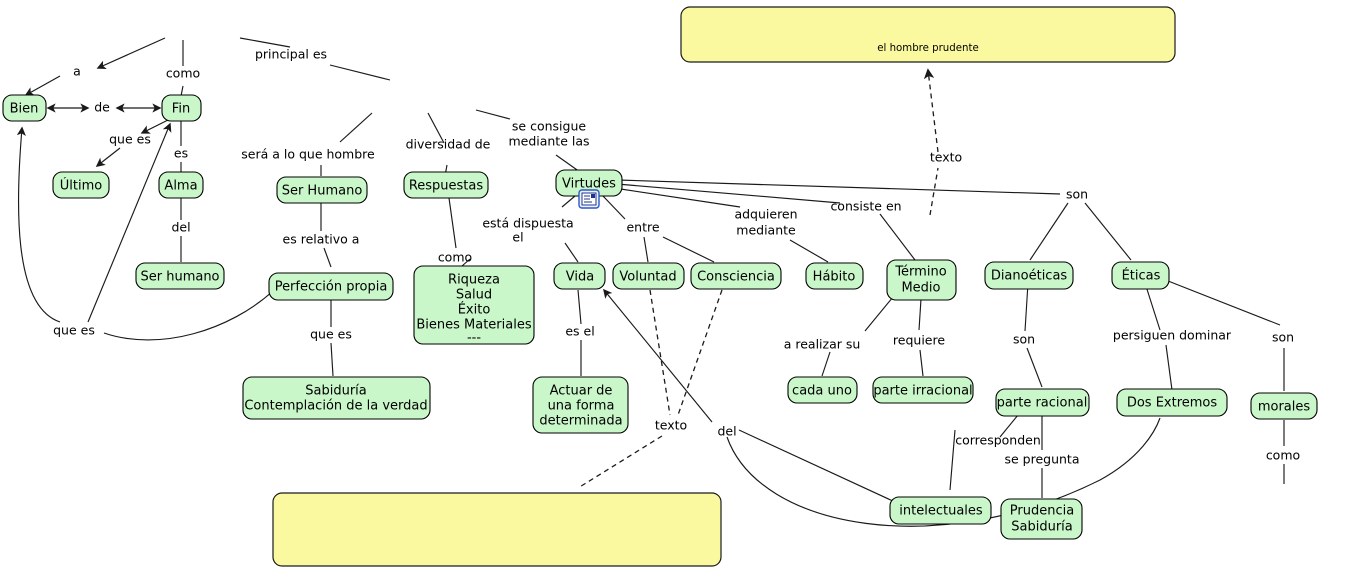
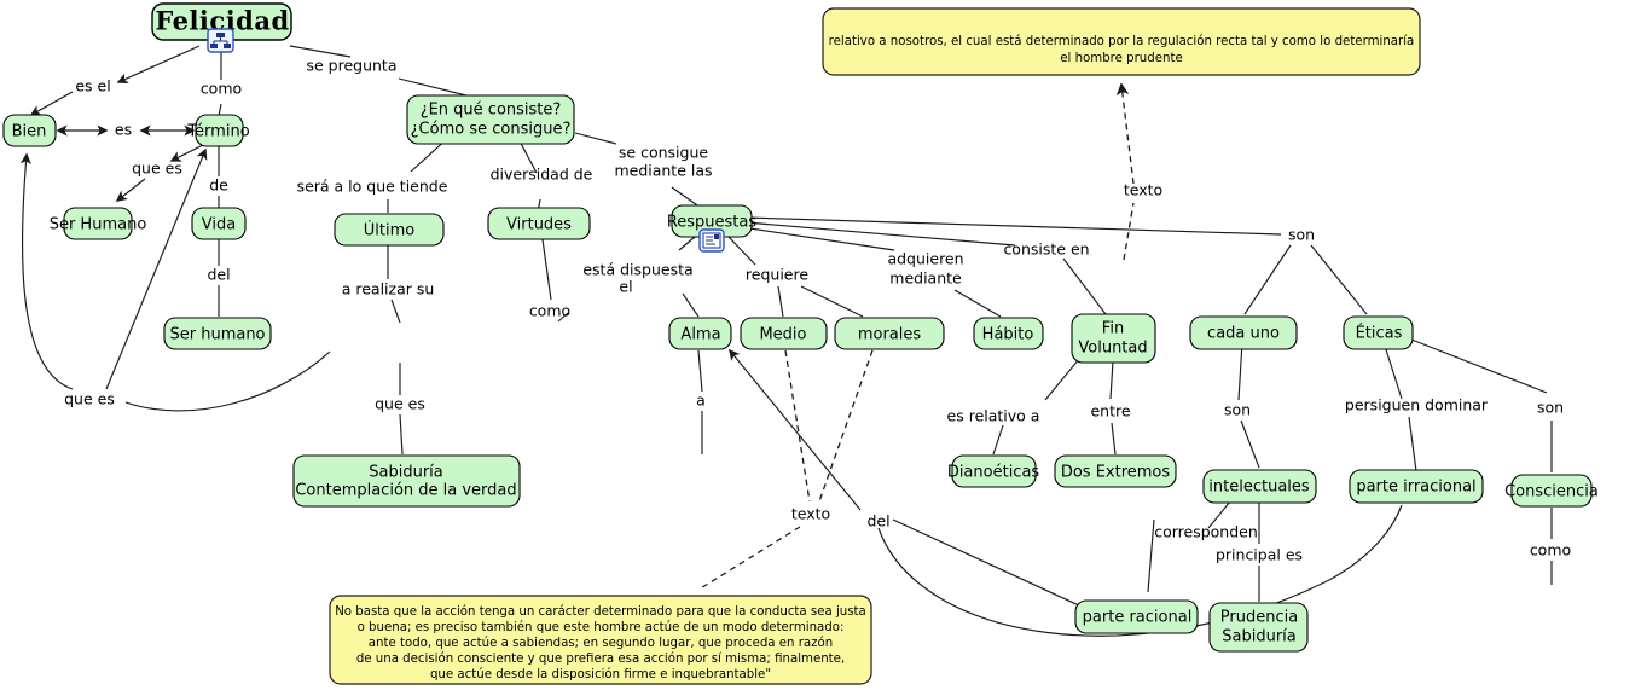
- a
+ es el
  como
- principal es
+ se pregunta
- de
+ es
  que es
- es
+ de
  del
  que es
- será a lo que hombre
+ será a lo que tiende
  diversidad de
  se consigue
  mediante las
- es relativo a
+ a realizar su
  como
  que es
  está dispuesta
  el
- entre
+ requiere
  adquieren
  mediante
  consiste en
  son
  texto
- es el
+ a
  texto
  del
- a realizar su
+ es relativo a
- requiere
+ entre
  son
  persiguen dominar
  son
  corresponden
- se pregunta
+ principal es
  como
+ relativo a nosotros, el cual está determinado por la regulación recta tal y como lo determinaría
  el hombre prudente
+ No basta que la acción tenga un carácter determinado para que la conducta sea justa
+ o buena; es preciso también que este hombre actúe de un modo determinado:
+ ante todo, que actúe a sabiendas; en segundo lugar, que proceda en razón
+ de una decisión consciente y que prefiera esa acción por sí misma; finalmente,
+ que actúe desde la disposición firme e inquebrantable"
+ Felicidad
  Bien
- Fin
+ Término
- Último
+ Ser Humano
- Alma
+ Vida
  Ser humano
+ ¿En qué consiste?
+ ¿Cómo se consigue?
- Ser Humano
+ Último
- Respuestas
+ Virtudes
- Perfección propia
- Riqueza
- Salud
- Éxito
- Bienes Materiales
- ---
  Sabiduría
  Contemplación de la verdad
- Virtudes
+ Respuestas
- Vida
+ Alma
- Voluntad
+ Medio
- Consciencia
+ morales
  Hábito
- Término
+ Fin
- Medio
+ Voluntad
- Dianoéticas
+ cada uno
  Éticas
- Actuar de
- una forma
- determinada
- cada uno
+ Dianoéticas
- parte irracional
+ Dos Extremos
- parte racional
+ intelectuales
- Dos Extremos
+ parte irracional
- morales
+ Consciencia
- intelectuales
+ parte racional
  Prudencia
  Sabiduría
